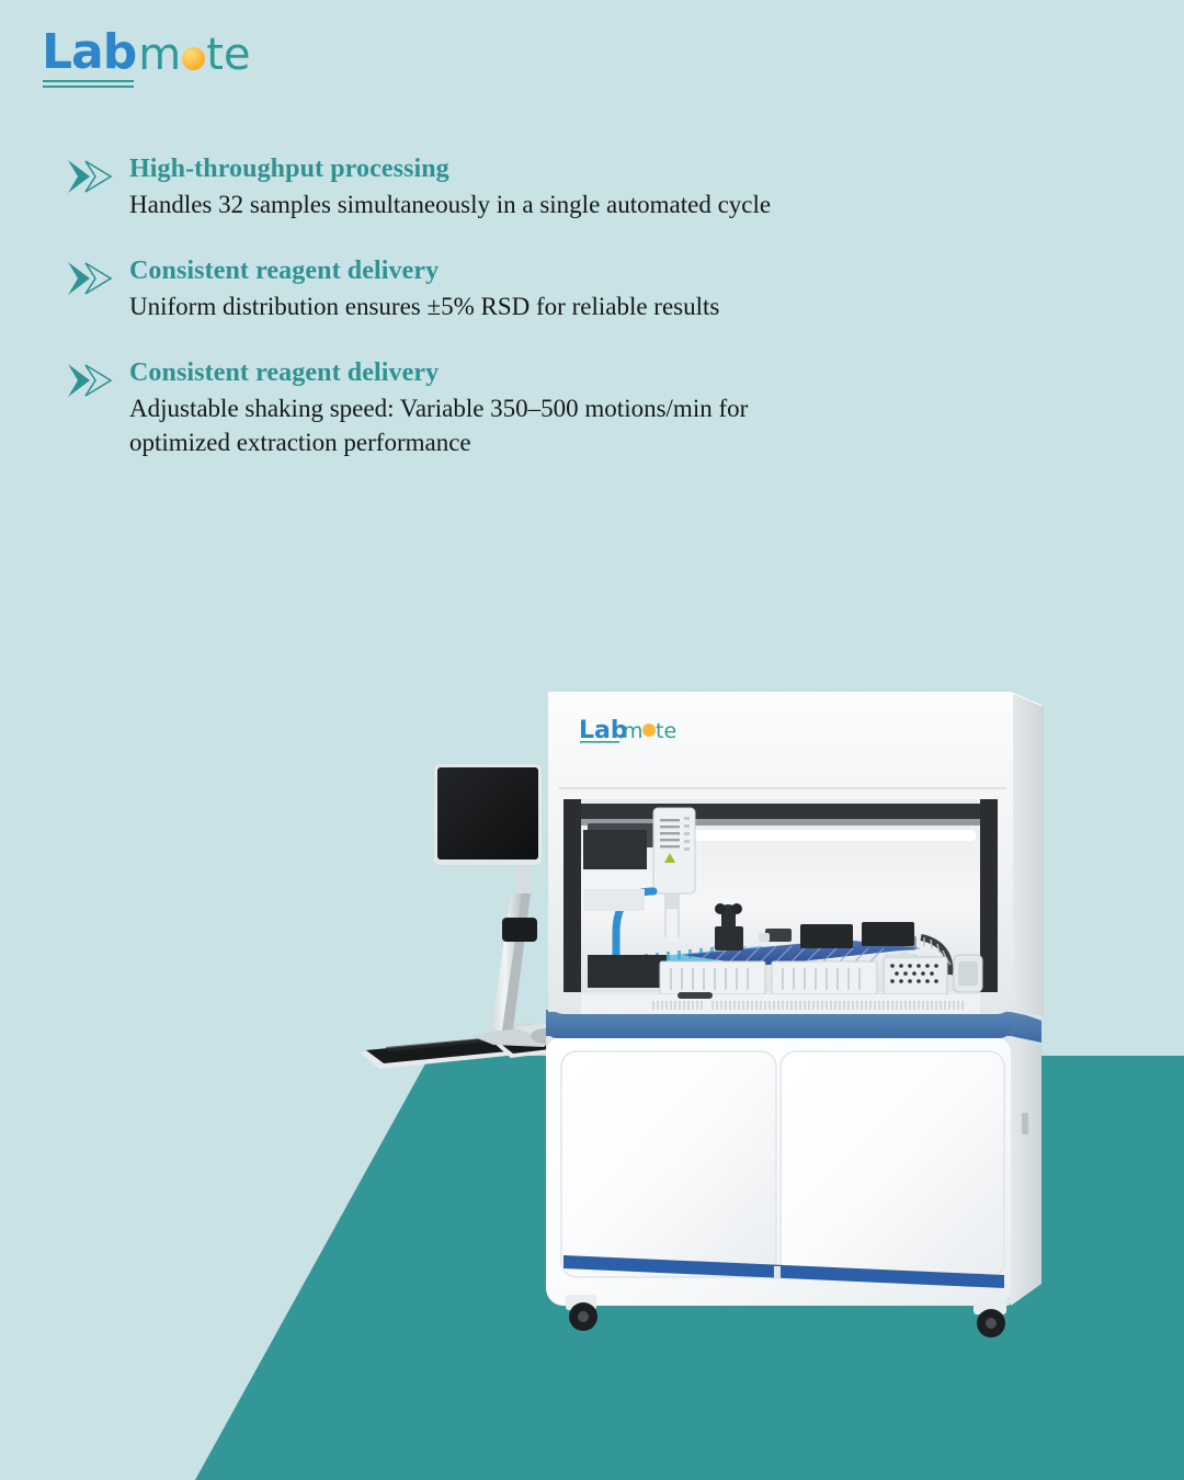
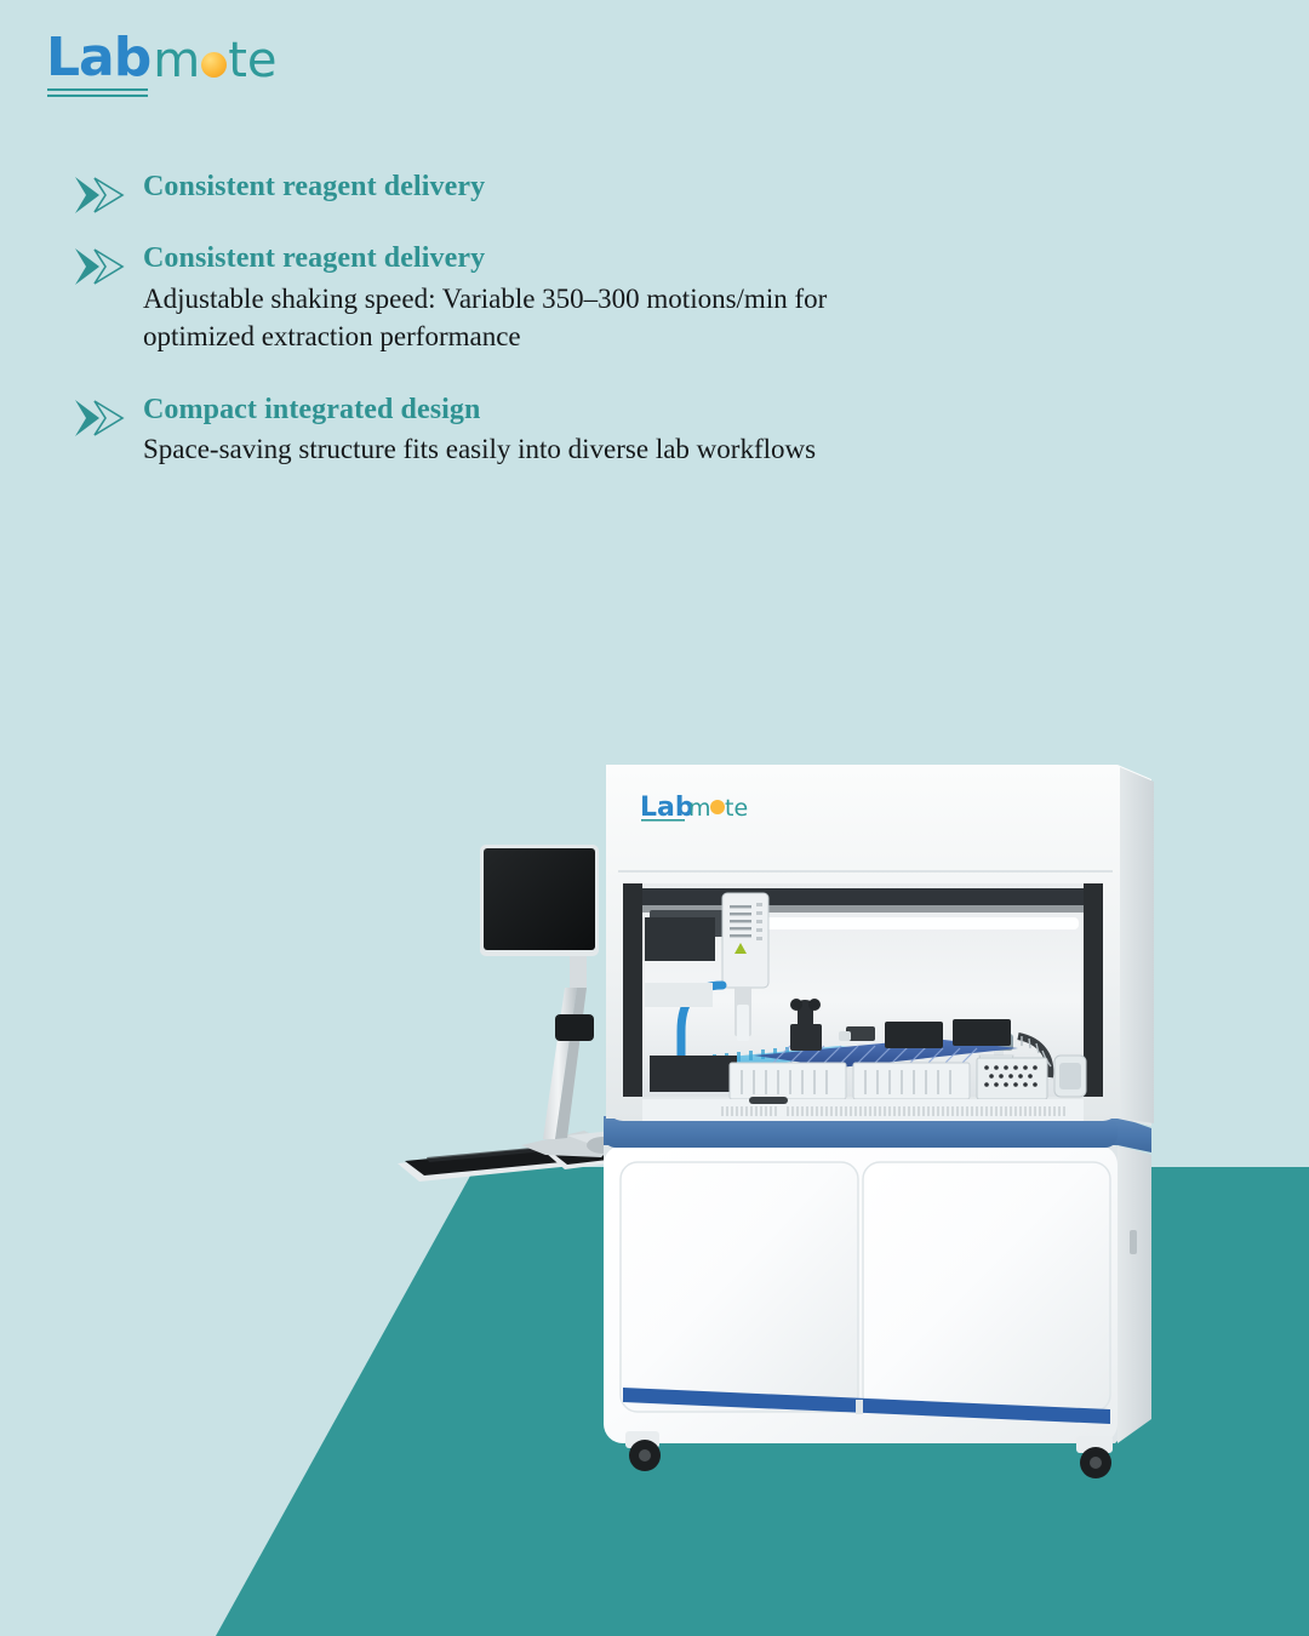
  Lab
  m te
- High-throughput processing
- Handles 32 samples simultaneously in a single automated cycle
  Consistent reagent delivery
- Uniform distribution ensures ±5% RSD for reliable results
  Consistent reagent delivery
- Adjustable shaking speed: Variable 350–500 motions/min for optimized extraction performance
+ Adjustable shaking speed: Variable 350–300 motions/min for optimized extraction performance
+ Compact integrated design
+ Space-saving structure fits easily into diverse lab workflows
  Lab
  m
  te
